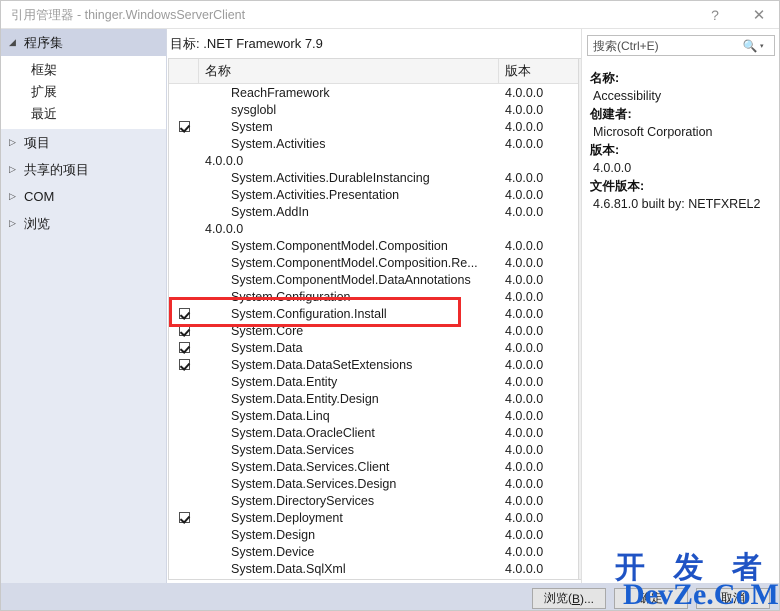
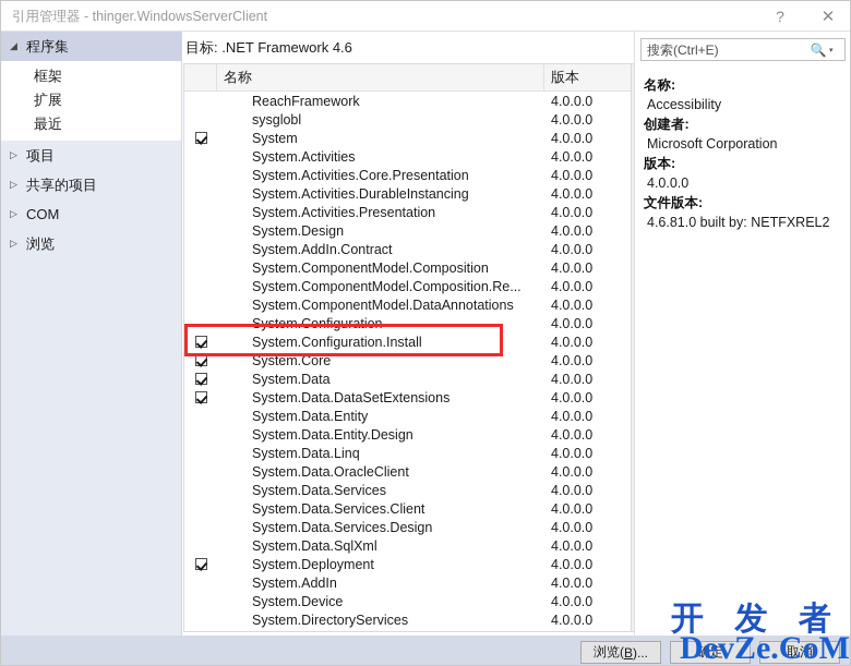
  引用管理器 - thinger.WindowsServerClient
  ?
  ✕
  ◢
  程序集
  框架
  扩展
  最近
  ▷
  项目
  ▷
  共享的项目
  ▷
  COM
  ▷
  浏览
- 目标: .NET Framework 7.9
+ 目标: .NET Framework 4.6
  名称
  版本
  ReachFramework
  4.0.0.0
  sysglobl
  4.0.0.0
  System
  4.0.0.0
  System.Activities
  4.0.0.0
+ System.Activities.Core.Presentation
  4.0.0.0
  System.Activities.DurableInstancing
  4.0.0.0
  System.Activities.Presentation
  4.0.0.0
- System.AddIn
+ System.Design
  4.0.0.0
+ System.AddIn.Contract
  4.0.0.0
  System.ComponentModel.Composition
  4.0.0.0
  System.ComponentModel.Composition.Re...
  4.0.0.0
  System.ComponentModel.DataAnnotations
  4.0.0.0
  System.Configuration
  4.0.0.0
  System.Configuration.Install
  4.0.0.0
  System.Core
  4.0.0.0
  System.Data
  4.0.0.0
  System.Data.DataSetExtensions
  4.0.0.0
  System.Data.Entity
  4.0.0.0
  System.Data.Entity.Design
  4.0.0.0
  System.Data.Linq
  4.0.0.0
  System.Data.OracleClient
  4.0.0.0
  System.Data.Services
  4.0.0.0
  System.Data.Services.Client
  4.0.0.0
  System.Data.Services.Design
  4.0.0.0
- System.DirectoryServices
+ System.Data.SqlXml
  4.0.0.0
  System.Deployment
  4.0.0.0
- System.Design
+ System.AddIn
  4.0.0.0
  System.Device
  4.0.0.0
- System.Data.SqlXml
+ System.DirectoryServices
  4.0.0.0
  搜索(Ctrl+E)
  🔍
  名称:
  Accessibility
  创建者:
  Microsoft Corporation
  版本:
  4.0.0.0
  文件版本:
  4.6.81.0 built by: NETFXREL2
  浏览(
  B
  )...
  确定
  取消
  开 发 者
  DevZe.CoM
